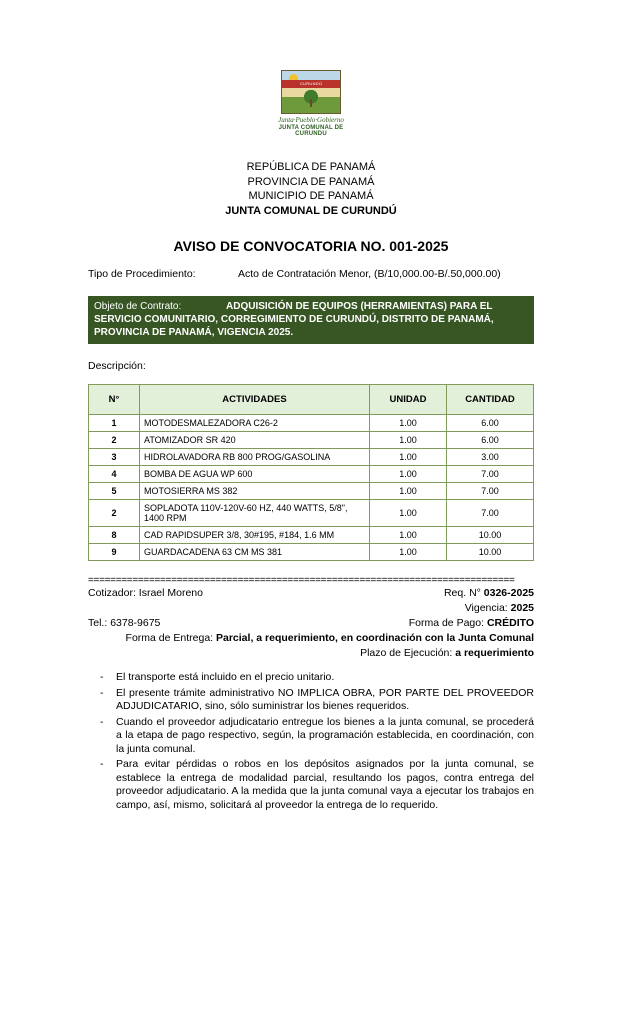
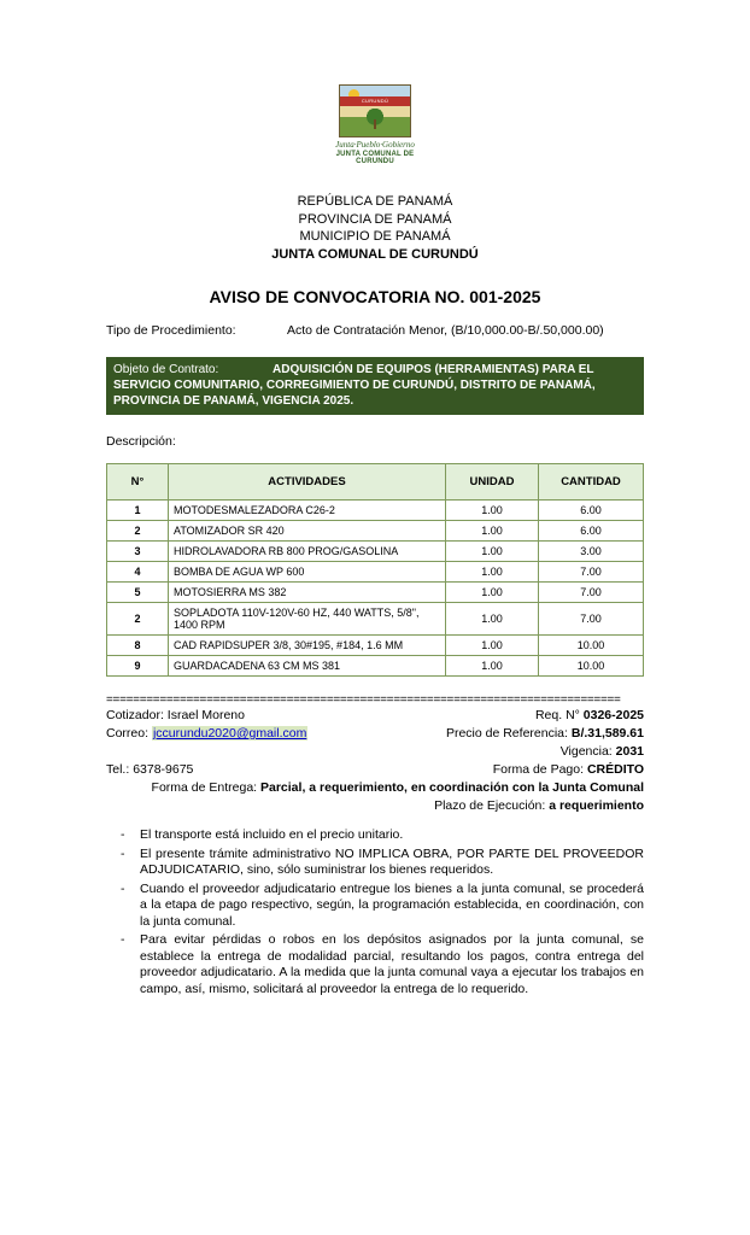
  Junta·Pueblo·Gobierno
  REPÚBLICA DE PANAMÁ
  PROVINCIA DE PANAMÁ
  MUNICIPIO DE PANAMÁ
  JUNTA COMUNAL DE CURUNDÚ
  AVISO DE CONVOCATORIA NO. 001-2025
  Tipo de Procedimiento:
  Acto de Contratación Menor, (B/10,000.00-B/.50,000.00)
  Objeto de Contrato: ADQUISICIÓN DE EQUIPOS (HERRAMIENTAS) PARA EL SERVICIO COMUNITARIO, CORREGIMIENTO DE CURUNDÚ, DISTRITO DE PANAMÁ, PROVINCIA DE PANAMÁ, VIGENCIA 2025.
  Descripción:
  N°	ACTIVIDADES	UNIDAD	CANTIDAD
  1	MOTODESMALEZADORA C26-2	1.00	6.00
  2	ATOMIZADOR SR 420	1.00	6.00
  3	HIDROLAVADORA RB 800 PROG/GASOLINA	1.00	3.00
  4	BOMBA DE AGUA WP 600	1.00	7.00
  5	MOTOSIERRA MS 382	1.00	7.00
  2	SOPLADOTA 110V-120V-60 HZ, 440 WATTS, 5/8", 1400 RPM	1.00	7.00
  8	CAD RAPIDSUPER 3/8, 30#195, #184, 1.6 MM	1.00	10.00
  9	GUARDACADENA 63 CM MS 381	1.00	10.00
  =============================================================================
  Cotizador: Israel Moreno
  Req. N° 0326-2025
+ Correo: jccurundu2020@gmail.com
+ Precio de Referencia: B/.31,589.61
- Vigencia: 2025
+ Vigencia: 2031
  Tel.: 6378-9675
  Forma de Pago: CRÉDITO
  Forma de Entrega: Parcial, a requerimiento, en coordinación con la Junta Comunal
  Plazo de Ejecución: a requerimiento
  El transporte está incluido en el precio unitario.
  El presente trámite administrativo NO IMPLICA OBRA, POR PARTE DEL PROVEEDOR ADJUDICATARIO, sino, sólo suministrar los bienes requeridos.
  Cuando el proveedor adjudicatario entregue los bienes a la junta comunal, se procederá a la etapa de pago respectivo, según, la programación establecida, en coordinación, con la junta comunal.
  Para evitar pérdidas o robos en los depósitos asignados por la junta comunal, se establece la entrega de modalidad parcial, resultando los pagos, contra entrega del proveedor adjudicatario. A la medida que la junta comunal vaya a ejecutar los trabajos en campo, así, mismo, solicitará al proveedor la entrega de lo requerido.
